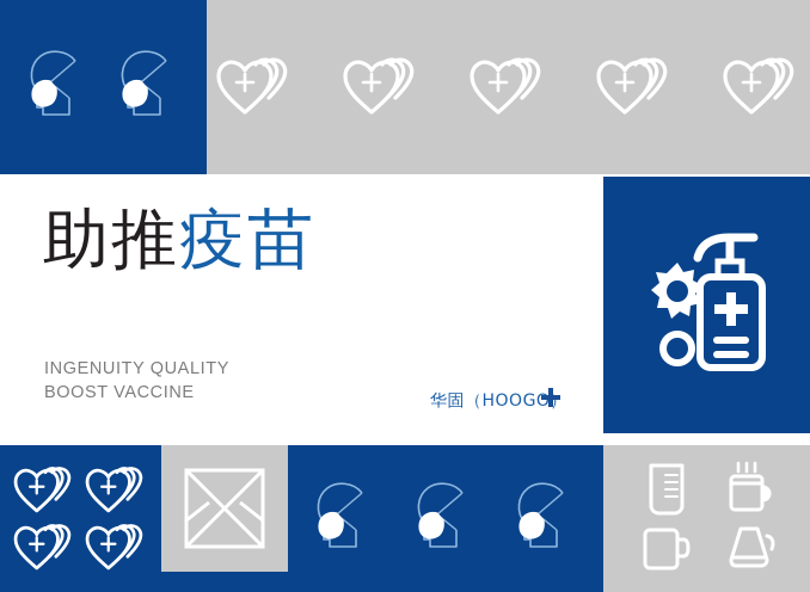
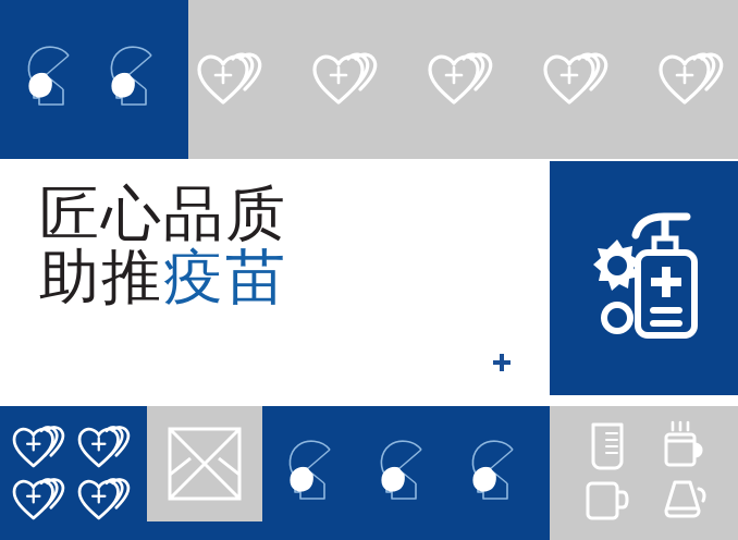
+ 匠心品质
  助推疫苗
- INGENUITY QUALITY
- BOOST VACCINE
- 华固（HOOGO）
